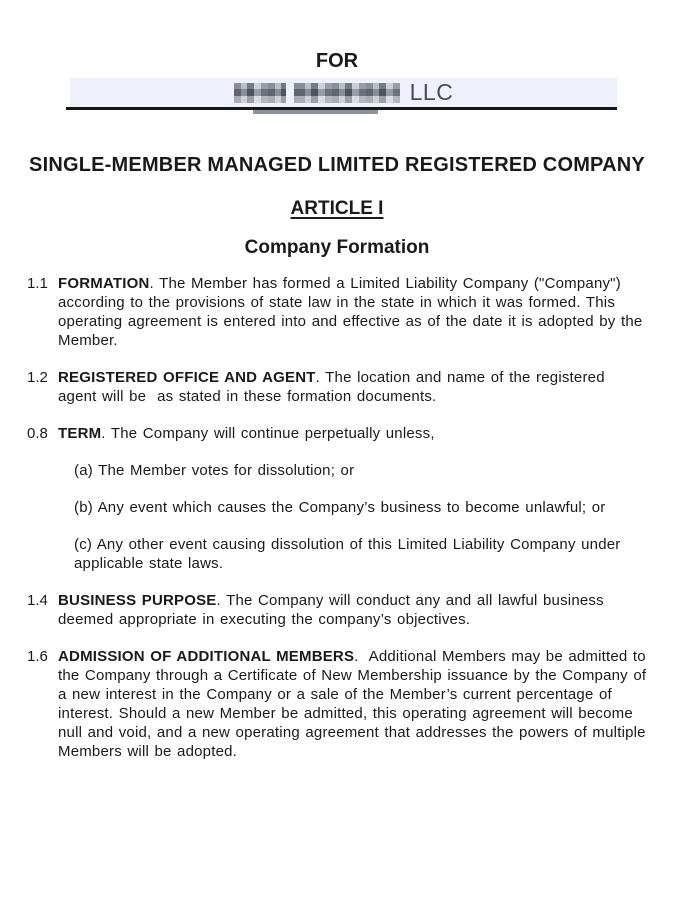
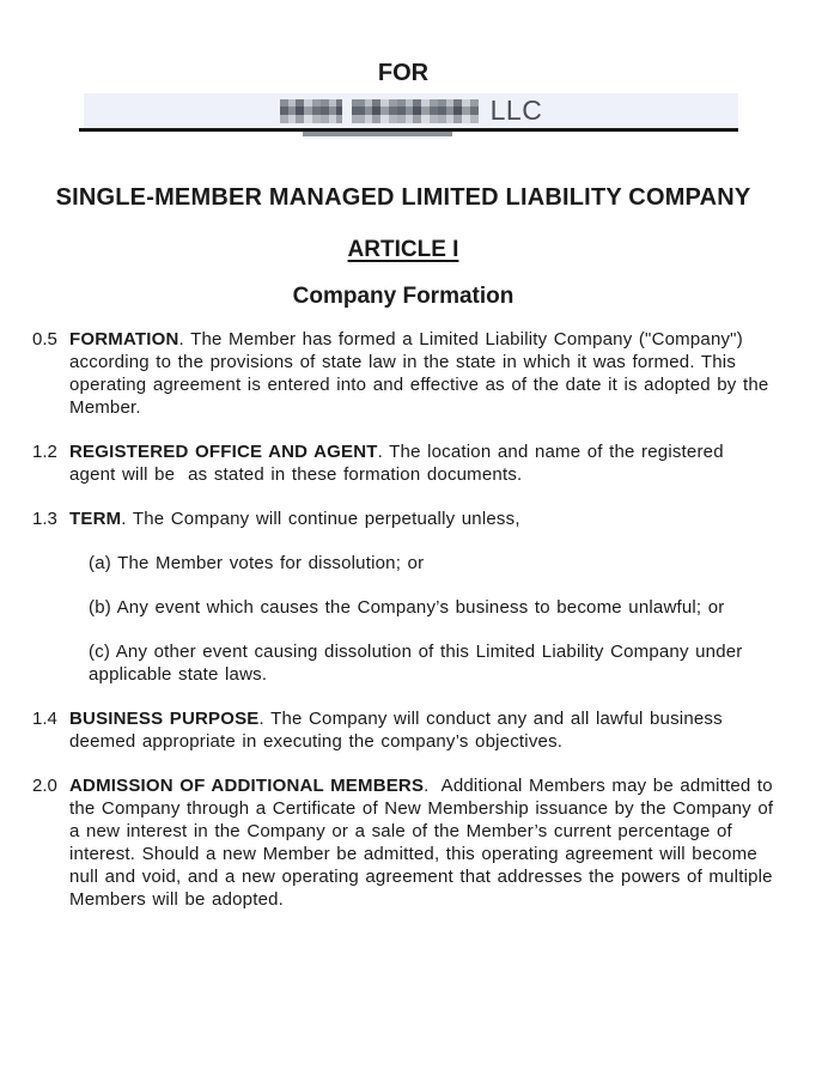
  FOR
  LLC
- SINGLE-MEMBER MANAGED LIMITED REGISTERED COMPANY
+ SINGLE-MEMBER MANAGED LIMITED LIABILITY COMPANY
  ARTICLE I
  Company Formation
- 1.1
+ 0.5
  FORMATION. The Member has formed a Limited Liability Company ("Company") according to the provisions of state law in the state in which it was formed. This operating agreement is entered into and effective as of the date it is adopted by the Member.
  1.2
  REGISTERED OFFICE AND AGENT. The location and name of the registered agent will be as stated in these formation documents.
- 0.8
+ 1.3
  TERM. The Company will continue perpetually unless,
  (a) The Member votes for dissolution; or
  (b) Any event which causes the Company’s business to become unlawful; or
  (c) Any other event causing dissolution of this Limited Liability Company under applicable state laws.
  1.4
  BUSINESS PURPOSE. The Company will conduct any and all lawful business deemed appropriate in executing the company’s objectives.
- 1.6
+ 2.0
  ADMISSION OF ADDITIONAL MEMBERS. Additional Members may be admitted to the Company through a Certificate of New Membership issuance by the Company of a new interest in the Company or a sale of the Member’s current percentage of interest. Should a new Member be admitted, this operating agreement will become null and void, and a new operating agreement that addresses the powers of multiple Members will be adopted.
